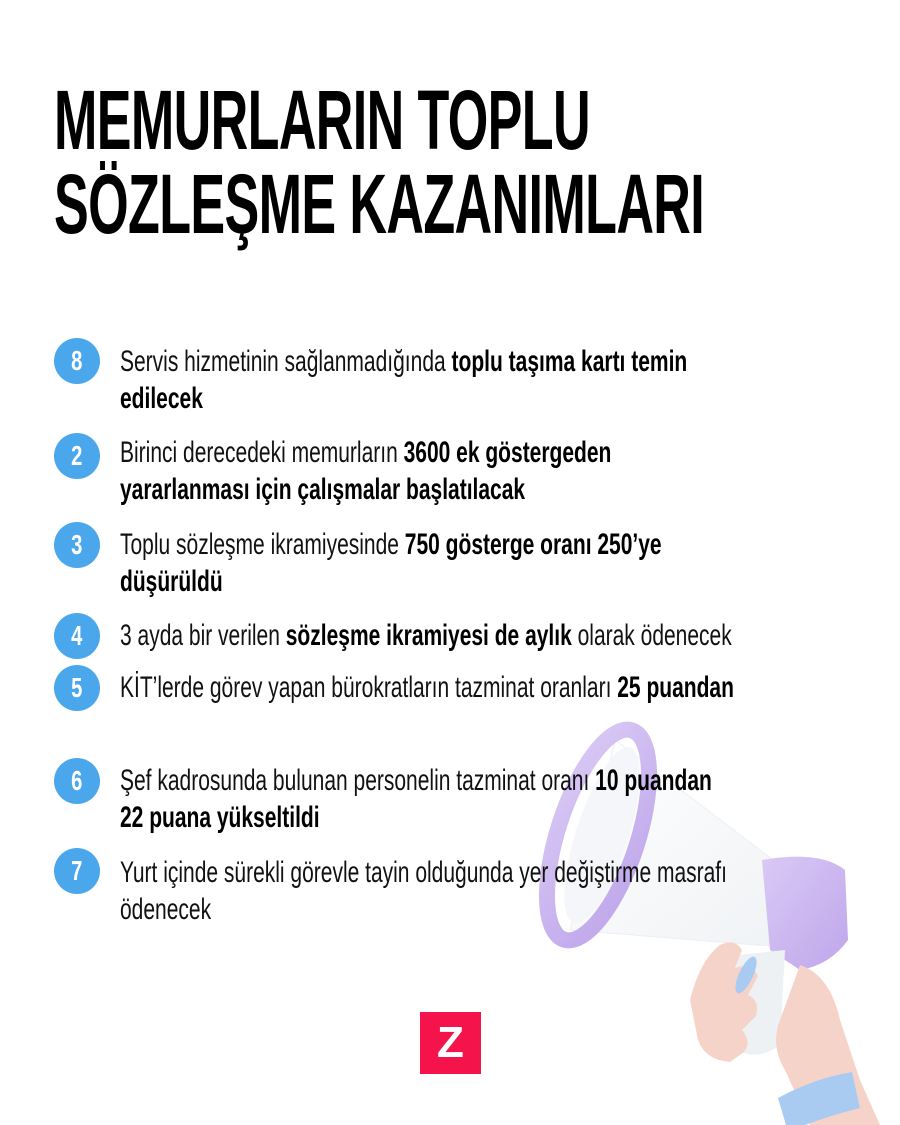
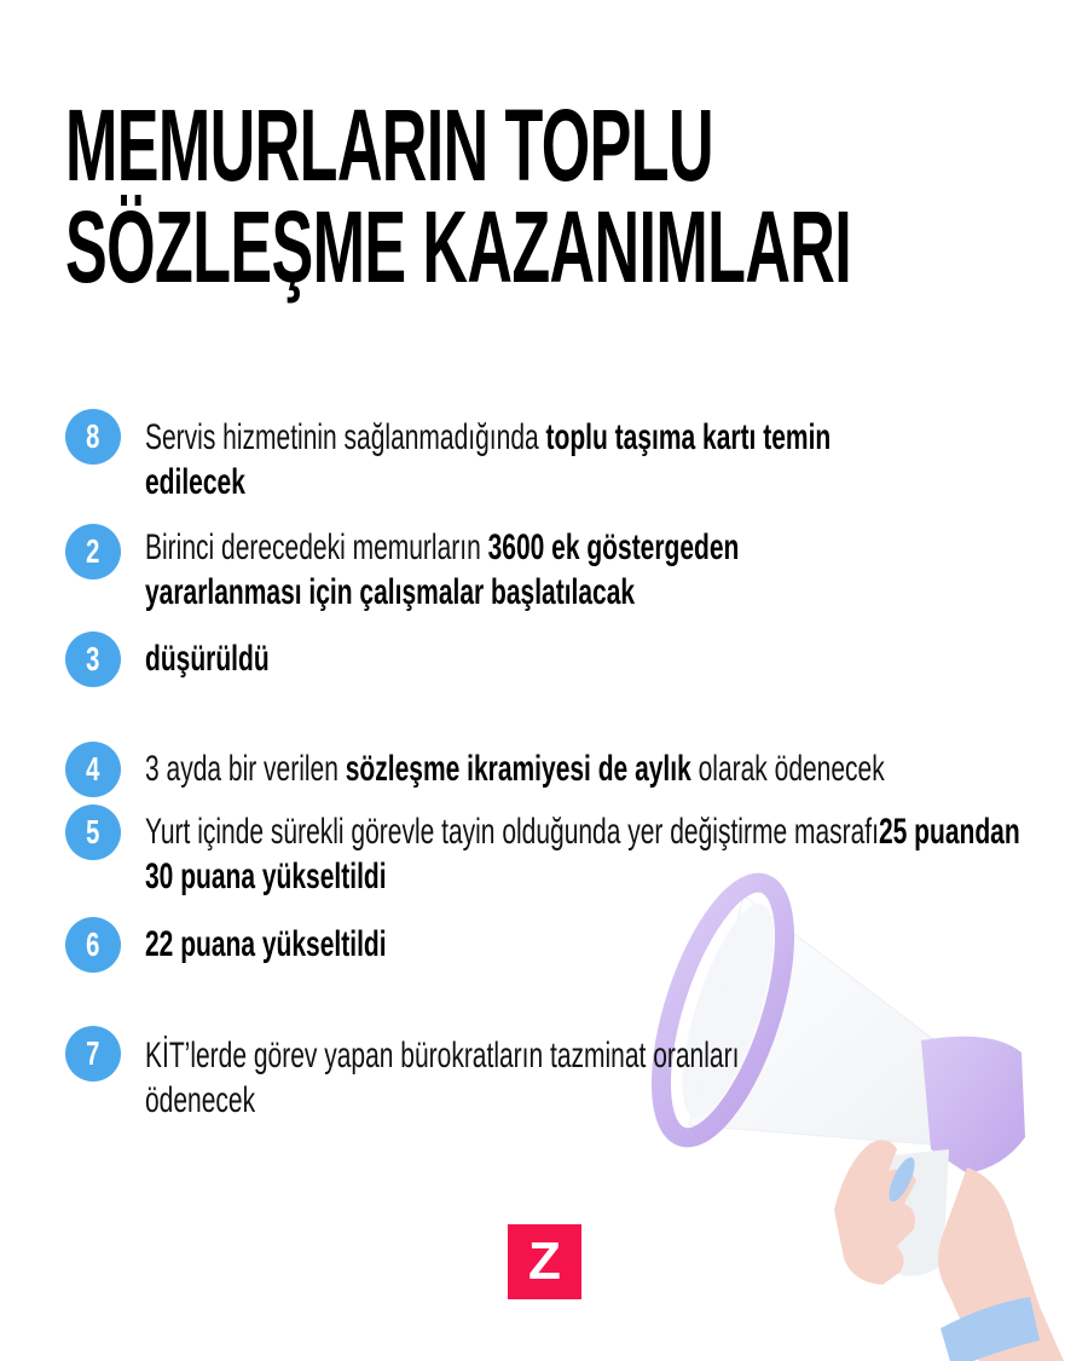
  MEMURLARIN TOPLU
  SÖZLEŞME KAZANIMLARI
  8
  Servis hizmetinin sağlanmadığında toplu taşıma kartı temin
  edilecek
  2
  Birinci derecedeki memurların 3600 ek göstergeden
  yararlanması için çalışmalar başlatılacak
  3
- Toplu sözleşme ikramiyesinde 750 gösterge oranı 250’ye
  düşürüldü
  4
  3 ayda bir verilen sözleşme ikramiyesi de aylık olarak ödenecek
  5
- KİT’lerde görev yapan bürokratların tazminat oranları 25 puandan
+ Yurt içinde sürekli görevle tayin olduğunda yer değiştirme masrafı25 puandan
+ 30 puana yükseltildi
  6
- Şef kadrosunda bulunan personelin tazminat oranı 10 puandan
  22 puana yükseltildi
  7
- Yurt içinde sürekli görevle tayin olduğunda yer değiştirme masrafı
+ KİT’lerde görev yapan bürokratların tazminat oranları
  ödenecek
  Z
